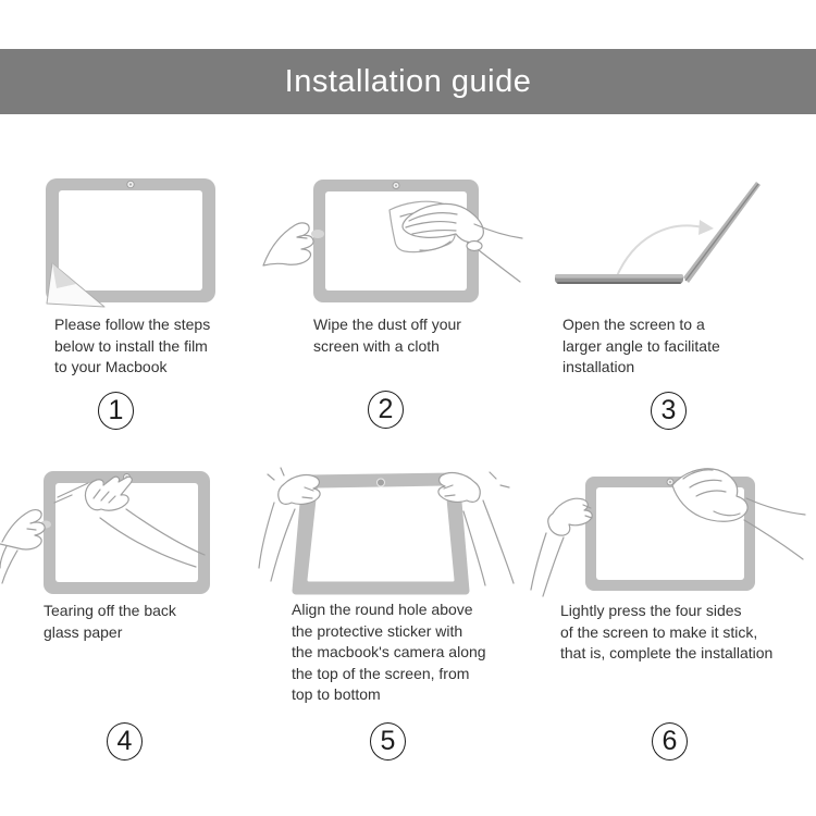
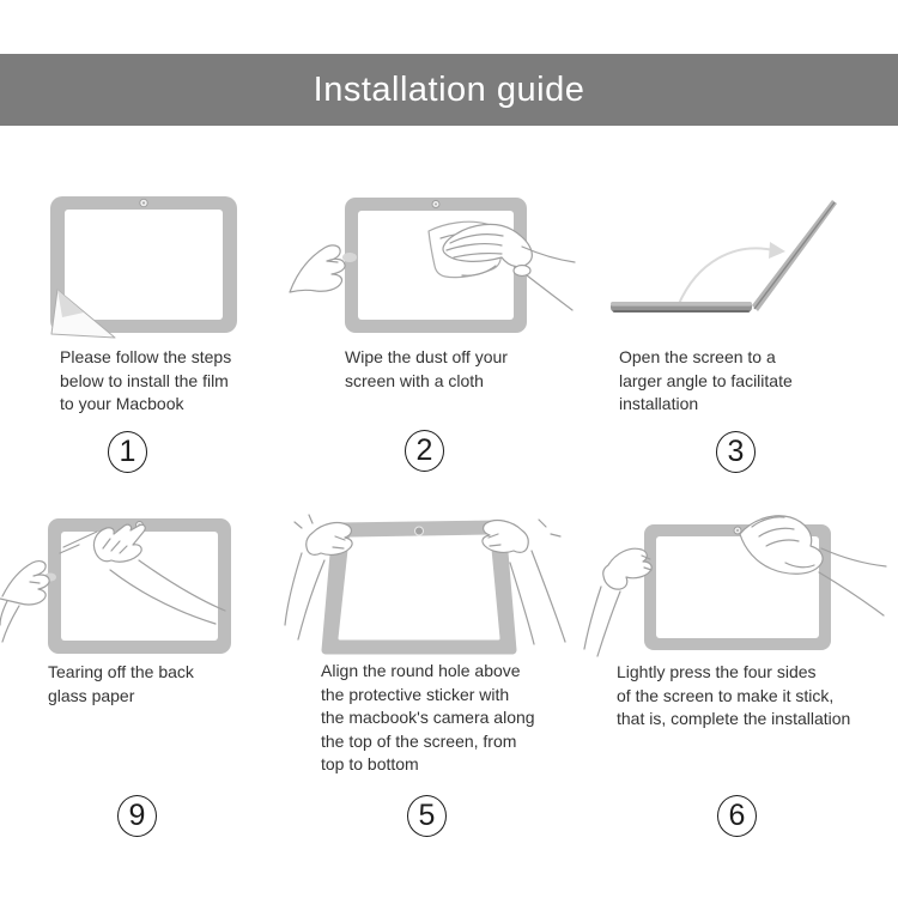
  Installation guide
  Please follow the steps
  below to install the film
  to your Macbook
  1
  Wipe the dust off your
  screen with a cloth
  2
  Open the screen to a
  larger angle to facilitate
  installation
  3
  Tearing off the back
  glass paper
- 4
+ 9
  Align the round hole above
  the protective sticker with
  the macbook's camera along
  the top of the screen, from
  top to bottom
  5
  Lightly press the four sides
  of the screen to make it stick,
  that is, complete the installation
  6
